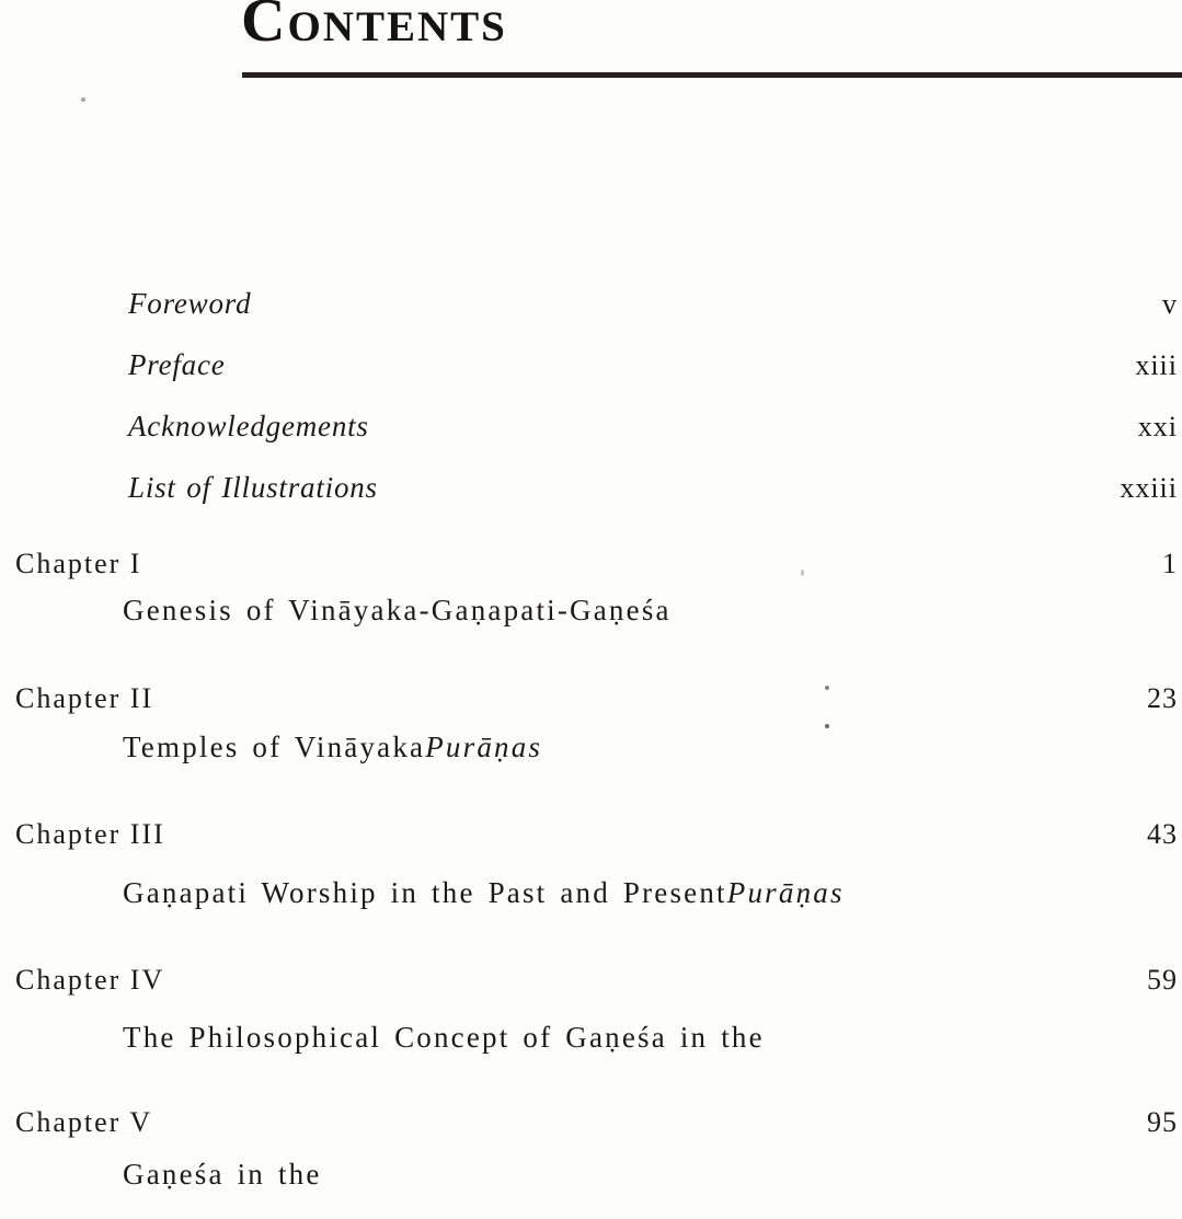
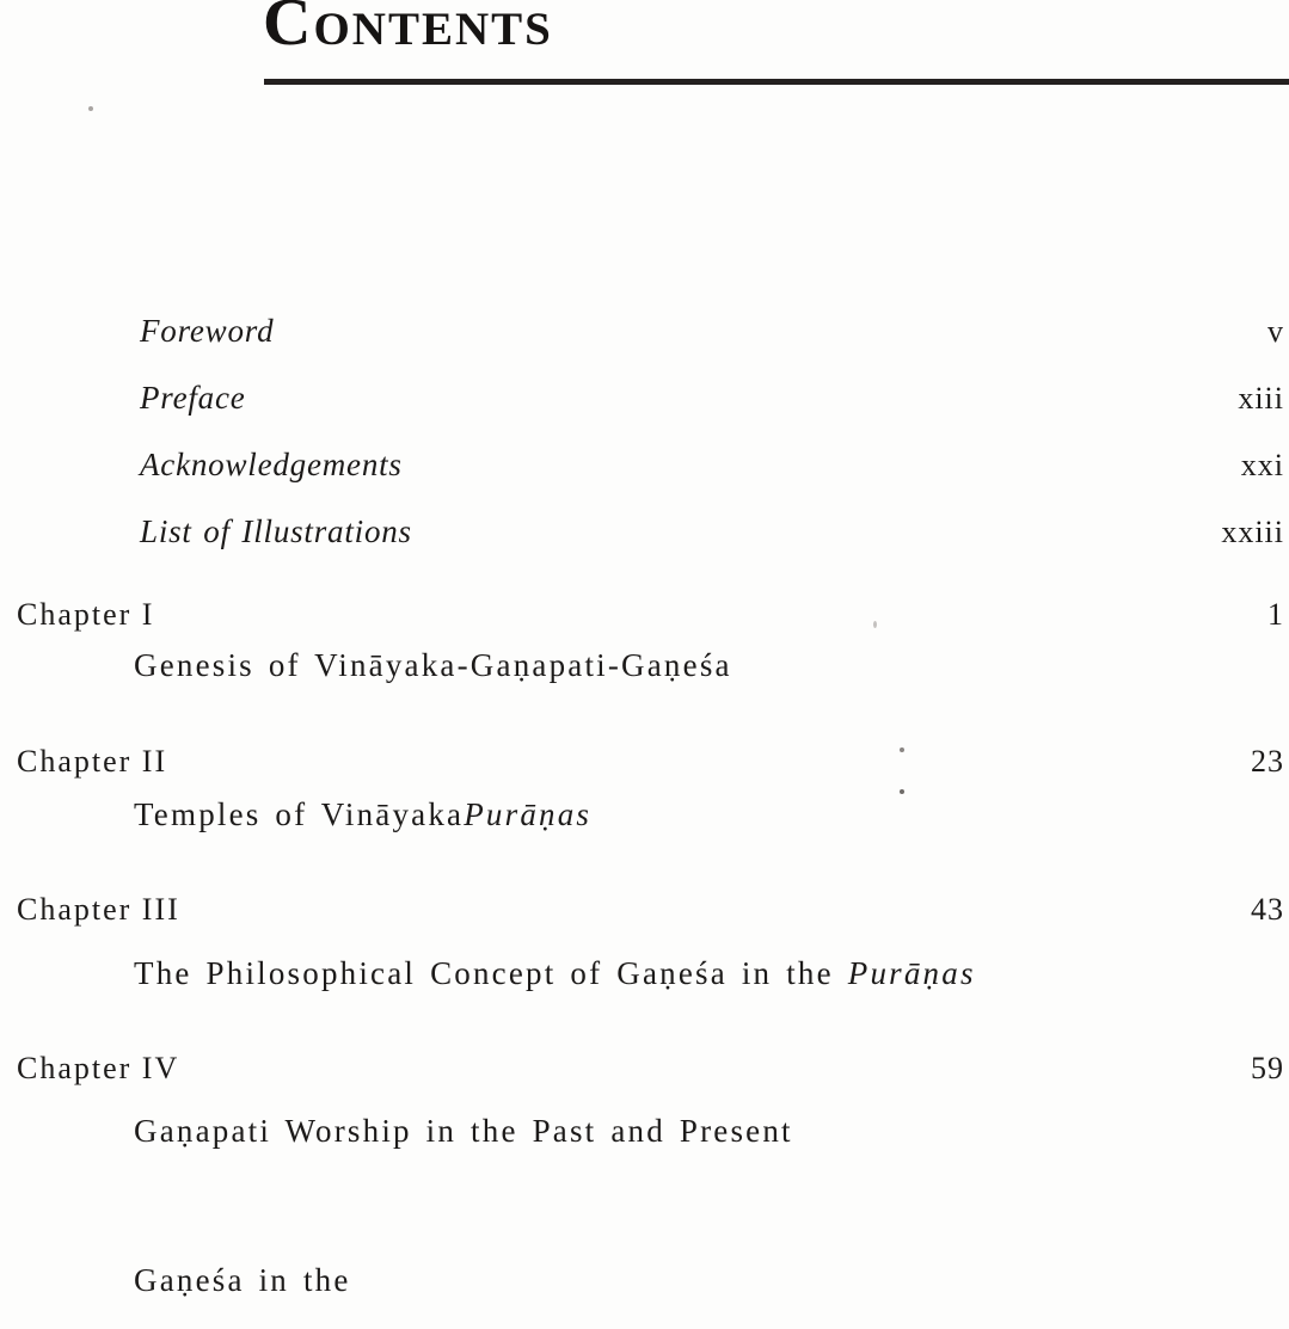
  Contents
  Foreword
  v
  Preface
  xiii
  Acknowledgements
  xxi
  List of Illustrations
  xxiii
  Chapter I
  1
  Genesis of Vināyaka-Gaṇapati-Gaṇeśa
  Chapter II
  23
  Temples of VināyakaPurāṇas
  Chapter III
  43
- Gaṇapati Worship in the Past and PresentPurāṇas
+ The Philosophical Concept of Gaṇeśa in the Purāṇas
  Chapter IV
  59
- The Philosophical Concept of Gaṇeśa in the
+ Gaṇapati Worship in the Past and Present
- Chapter V
- 95
  Gaṇeśa in the
